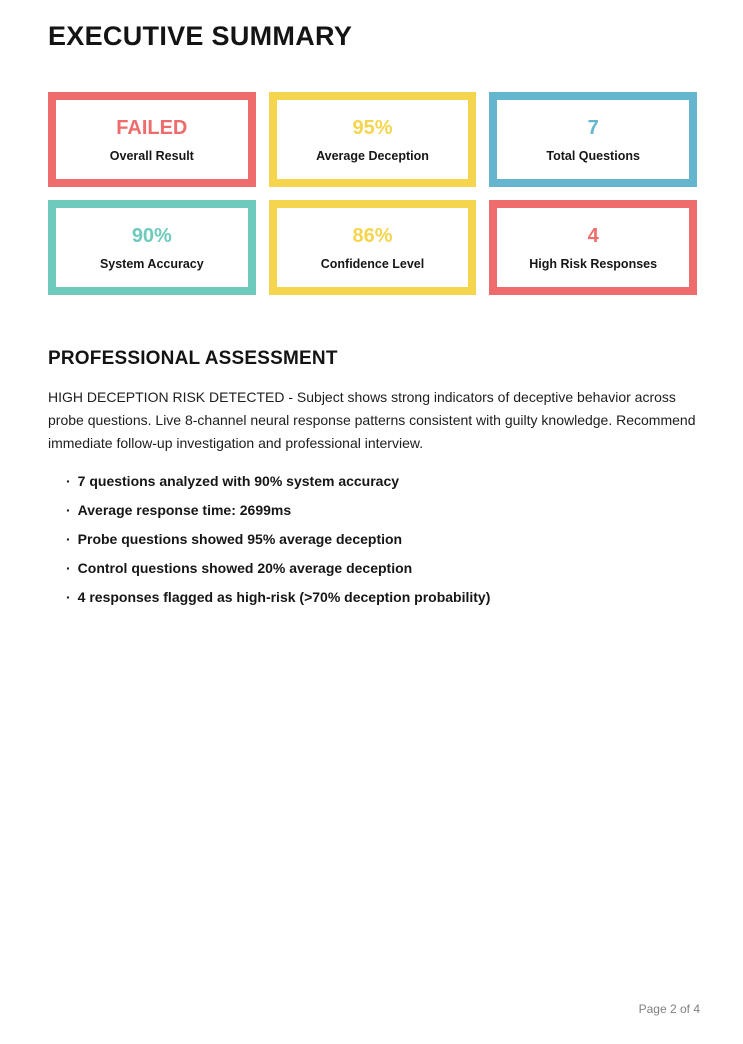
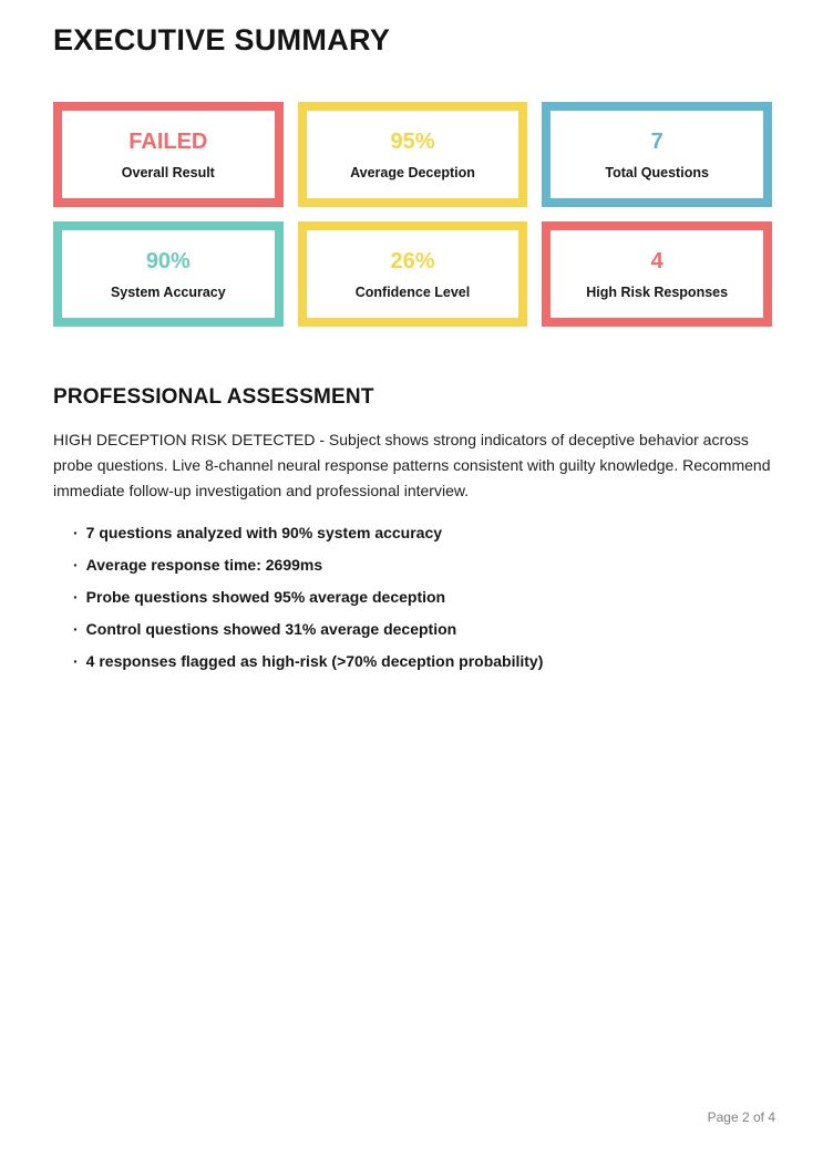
  EXECUTIVE SUMMARY
  FAILED
  Overall Result
  95%
  Average Deception
  7
  Total Questions
  90%
  System Accuracy
- 86%
+ 26%
  Confidence Level
  4
  High Risk Responses
  PROFESSIONAL ASSESSMENT
  HIGH DECEPTION RISK DETECTED - Subject shows strong indicators of deceptive behavior across probe questions. Live 8-channel neural response patterns consistent with guilty knowledge. Recommend immediate follow-up investigation and professional interview.
  · 7 questions analyzed with 90% system accuracy
  · Average response time: 2699ms
  · Probe questions showed 95% average deception
- · Control questions showed 20% average deception
+ · Control questions showed 31% average deception
  · 4 responses flagged as high-risk (>70% deception probability)
  Page 2 of 4
